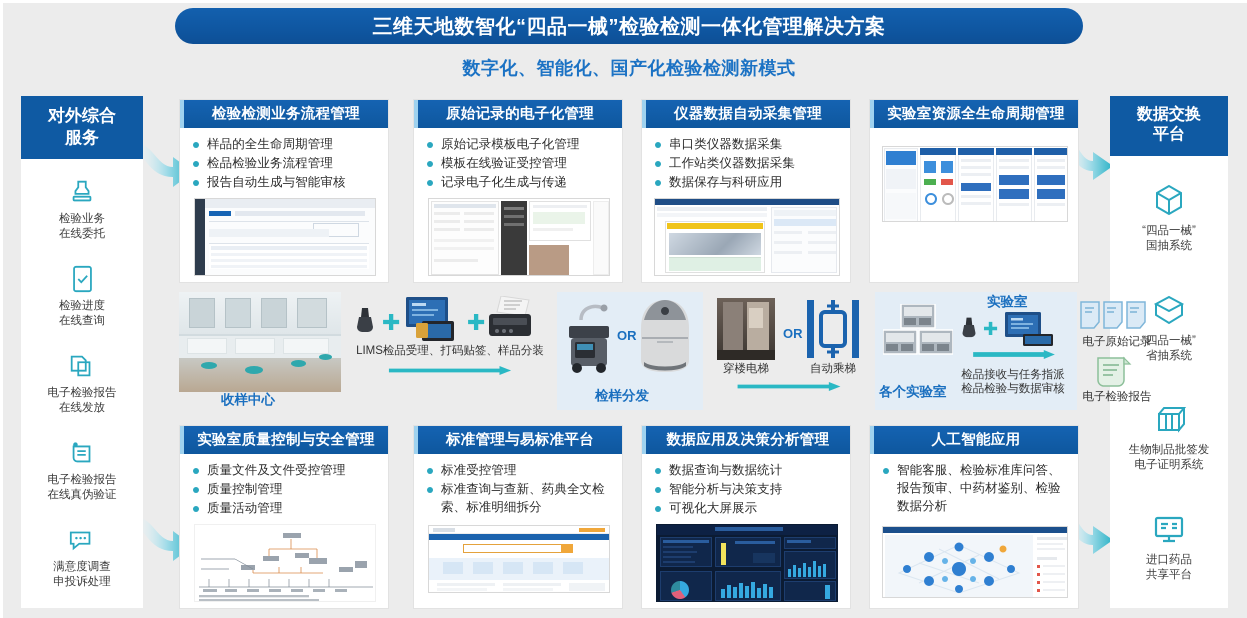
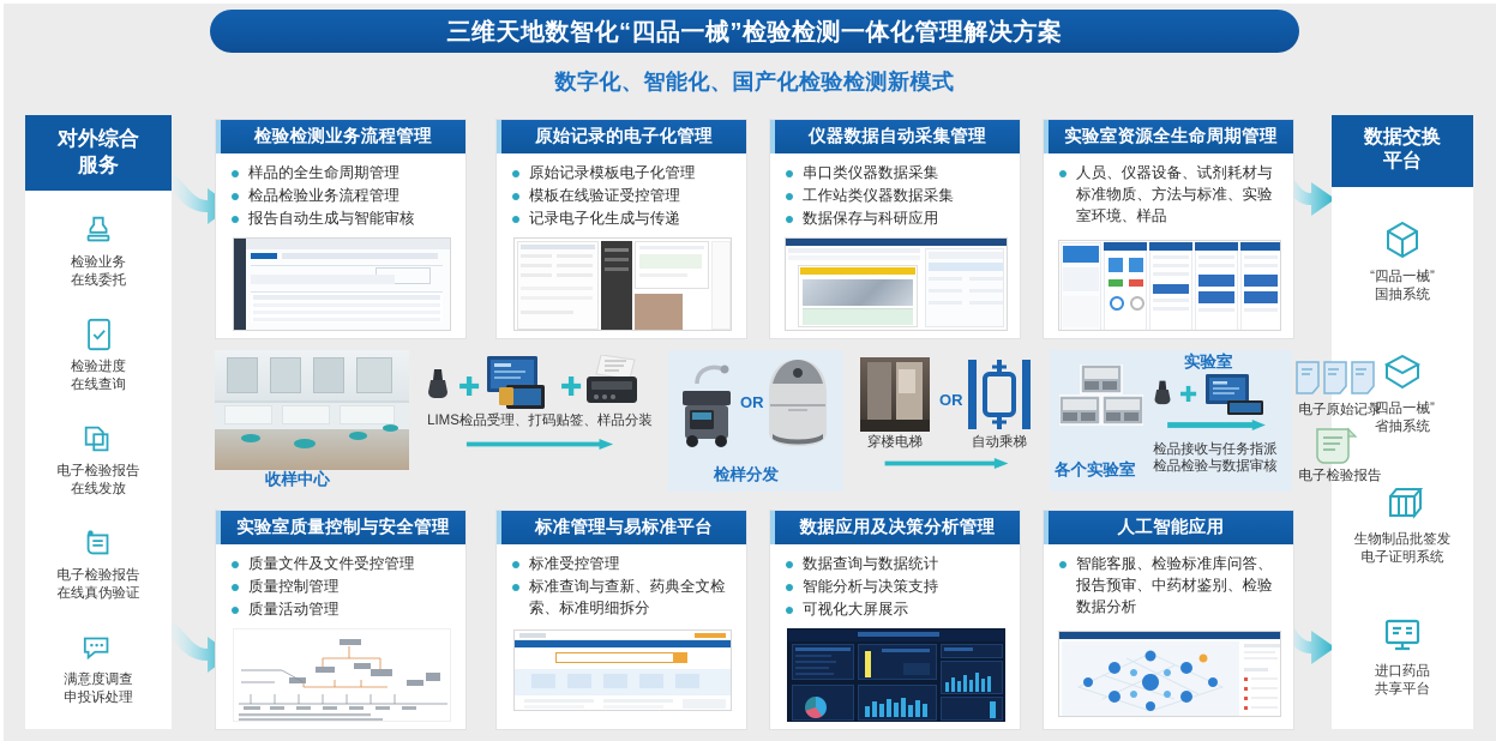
  三维天地数智化“四品一械”检验检测一体化管理解决方案
  数字化、智能化、国产化检验检测新模式
  对外综合
  服务
  检验业务
  在线委托
  检验进度
  在线查询
  电子检验报告
  在线发放
  电子检验报告
  在线真伪验证
  满意度调查
  申投诉处理
  数据交换
  平台
  “四品一械”
  国抽系统
  “四品一械”
  省抽系统
  生物制品批签发
  电子证明系统
  进口药品
  共享平台
  检验检测业务流程管理
  样品的全生命周期管理
  检品检验业务流程管理
  报告自动生成与智能审核
  原始记录的电子化管理
  原始记录模板电子化管理
  模板在线验证受控管理
  记录电子化生成与传递
  仪器数据自动采集管理
  串口类仪器数据采集
  工作站类仪器数据采集
  数据保存与科研应用
  实验室资源全生命周期管理
+ 人员、仪器设备、试剂耗材与标准物质、方法与标准、实验室环境、样品
  收样中心
  ✚
  ✚
  LIMS检品受理、打码贴签、样品分装
  OR
  检样分发
  OR
  穿楼电梯
  自动乘梯
  各个实验室
  实验室
  ✚
  检品接收与任务指派
  检品检验与数据审核
  电子原始记录
  电子检验报告
  实验室质量控制与安全管理
  质量文件及文件受控管理
  质量控制管理
  质量活动管理
  标准管理与易标准平台
  标准受控管理
  标准查询与查新、药典全文检索、标准明细拆分
  数据应用及决策分析管理
  数据查询与数据统计
  智能分析与决策支持
  可视化大屏展示
  人工智能应用
  智能客服、检验标准库问答、报告预审、中药材鉴别、检验数据分析
